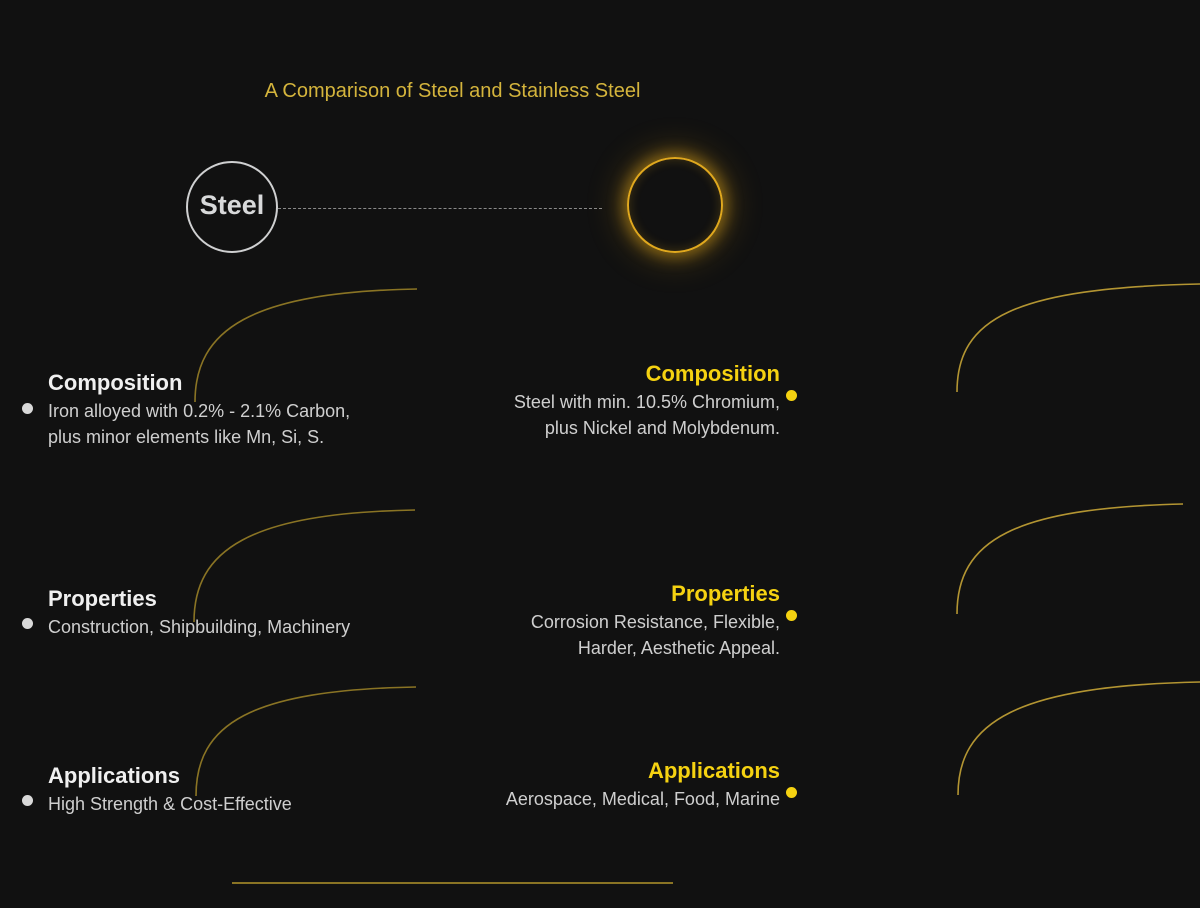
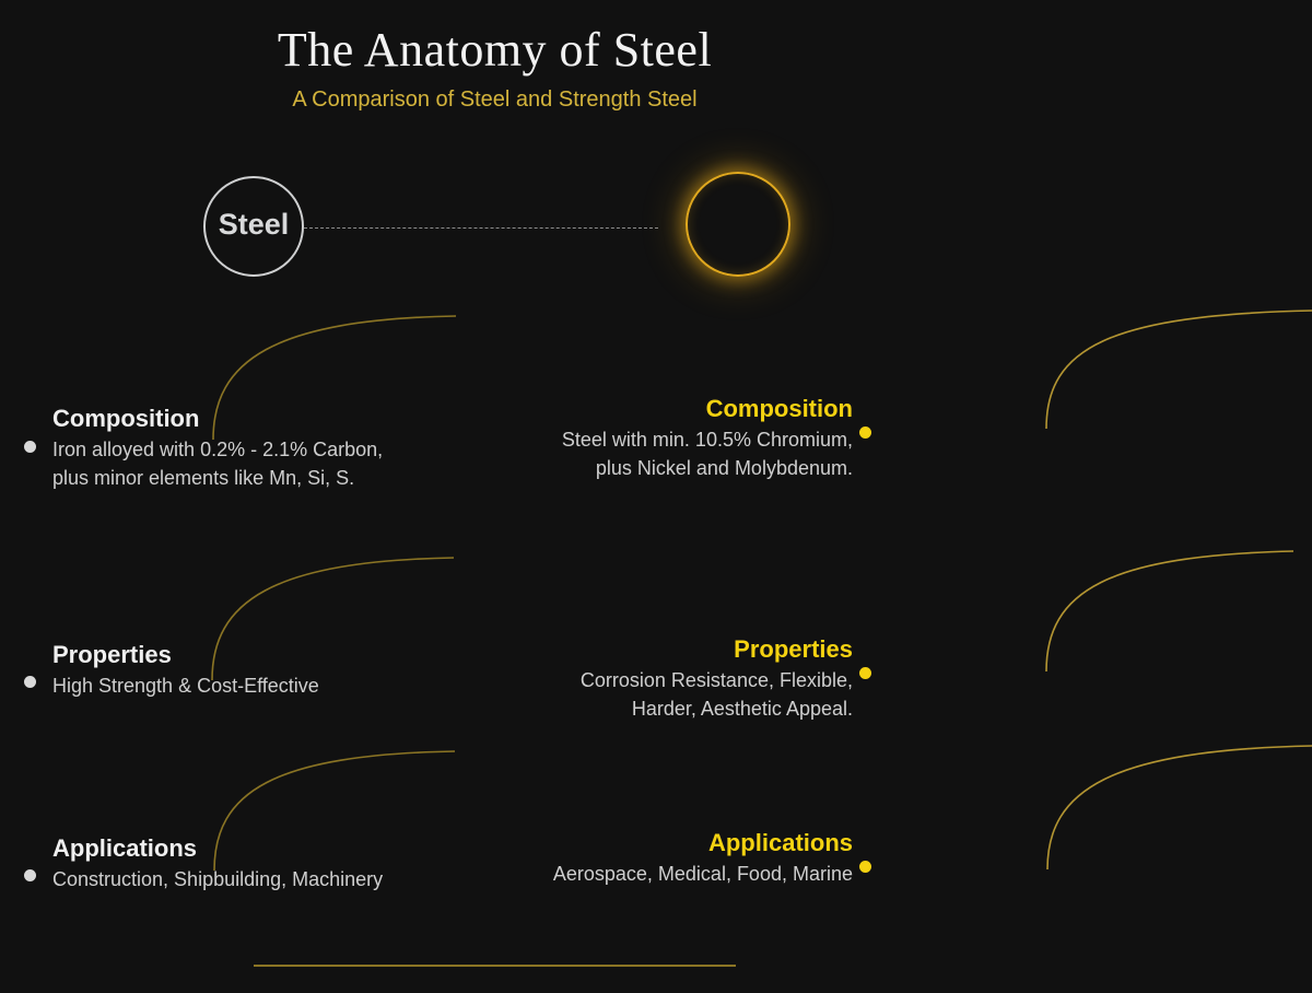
+ The Anatomy of Steel
- A Comparison of Steel and Stainless Steel
+ A Comparison of Steel and Strength Steel
  Steel
  Composition
  Iron alloyed with 0.2% - 2.1% Carbon,
  plus minor elements like Mn, Si, S.
  Composition
  Steel with min. 10.5% Chromium,
  plus Nickel and Molybdenum.
  Properties
- Construction, Shipbuilding, Machinery
+ High Strength & Cost-Effective
  Properties
  Corrosion Resistance, Flexible,
  Harder, Aesthetic Appeal.
  Applications
- High Strength & Cost-Effective
+ Construction, Shipbuilding, Machinery
  Applications
  Aerospace, Medical, Food, Marine
